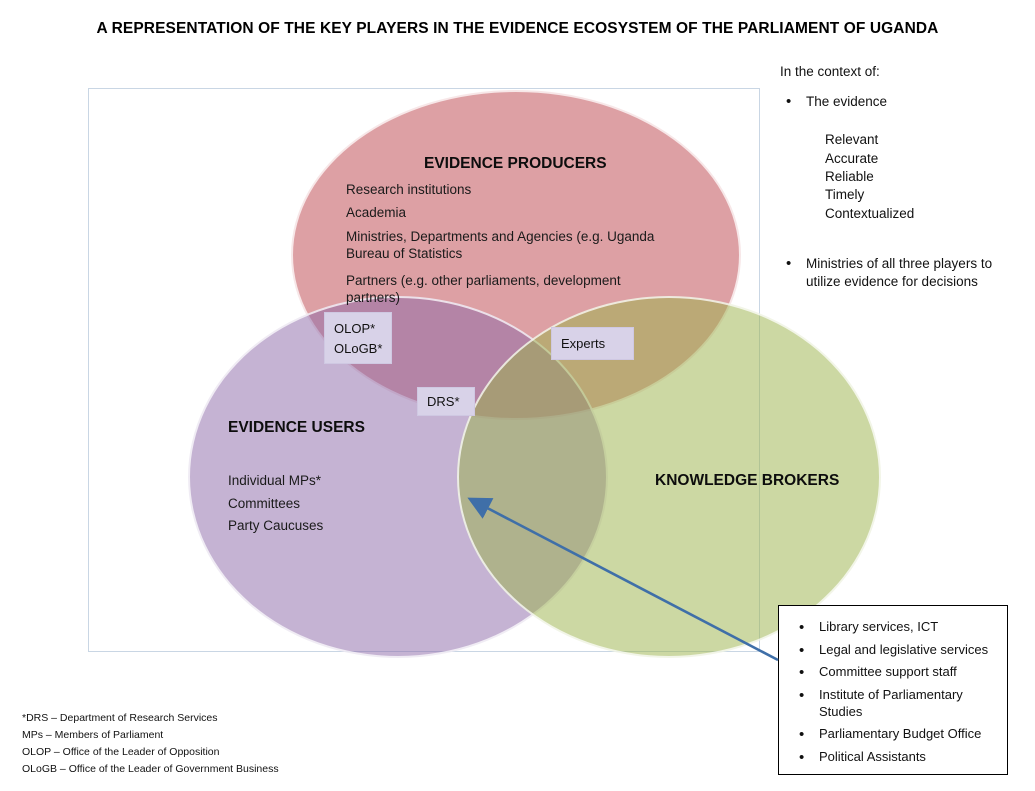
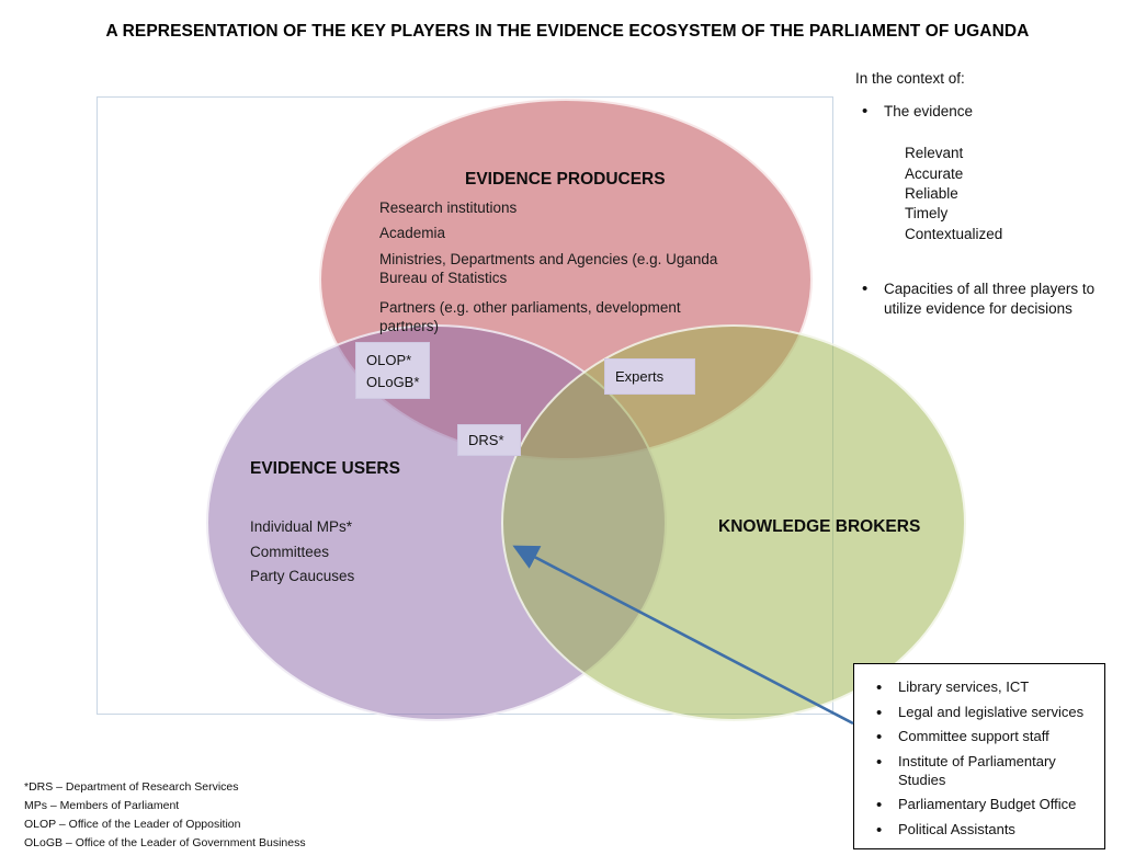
  A REPRESENTATION OF THE KEY PLAYERS IN THE EVIDENCE ECOSYSTEM OF THE PARLIAMENT OF UGANDA
  EVIDENCE PRODUCERS
  EVIDENCE USERS
  KNOWLEDGE BROKERS
  Research institutions
  Academia
  Ministries, Departments and Agencies (e.g. Uganda Bureau of Statistics
  Partners (e.g. other parliaments, development partners)
  Individual MPs*
  Committees
  Party Caucuses
  OLOP*
  OLoGB*
  Experts
  DRS*
  In the context of:
  The evidence
  Relevant
  Accurate
  Reliable
  Timely
  Contextualized
- Ministries of all three players to utilize evidence for decisions
+ Capacities of all three players to utilize evidence for decisions
  Library services, ICT
  Legal and legislative services
  Committee support staff
  Institute of Parliamentary Studies
  Parliamentary Budget Office
  Political Assistants
  *DRS – Department of Research Services
  MPs – Members of Parliament
  OLOP – Office of the Leader of Opposition
  OLoGB – Office of the Leader of Government Business
